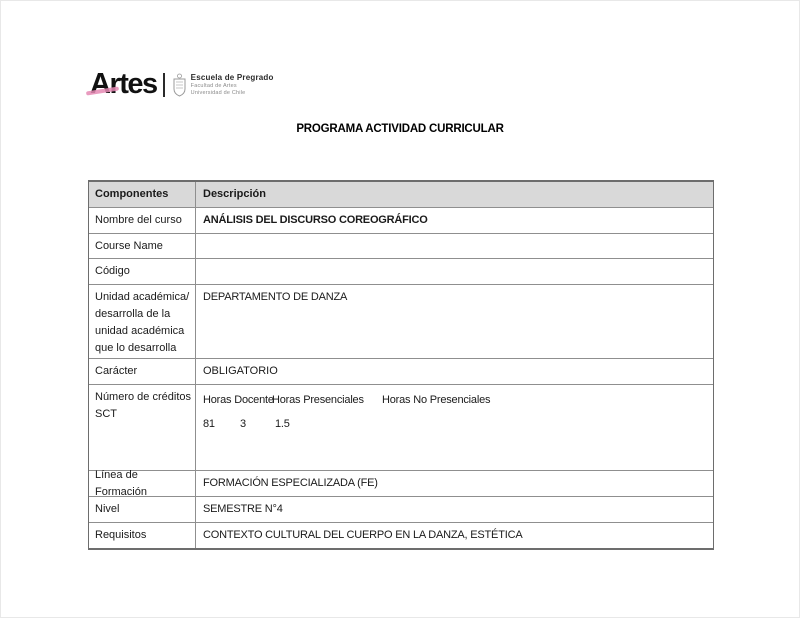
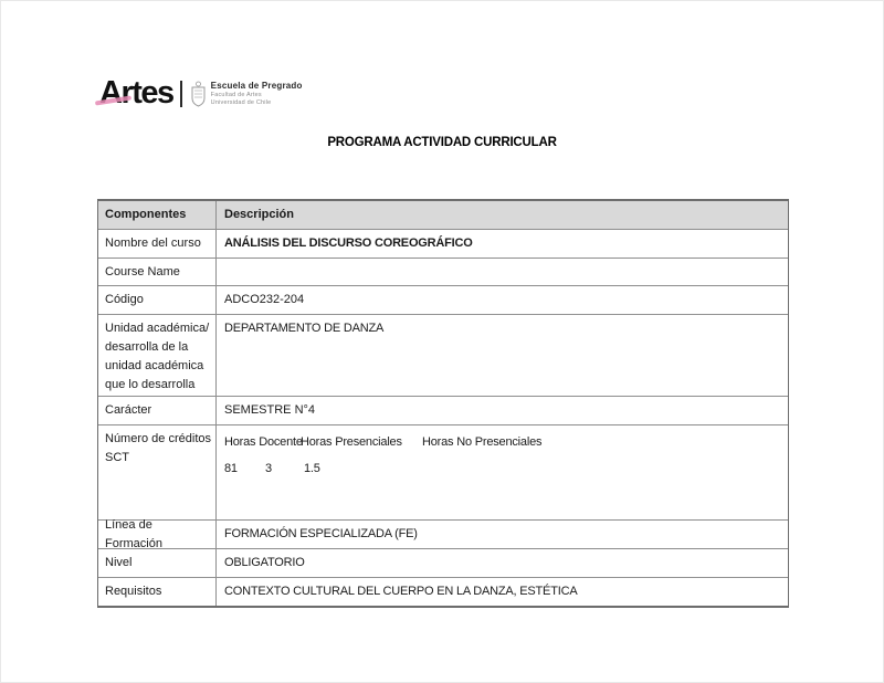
  Artes
  Escuela de Pregrado
  PROGRAMA ACTIVIDAD CURRICULAR
  Componentes
  Descripción
  Nombre del curso
  ANÁLISIS DEL DISCURSO COREOGRÁFICO
  Course Name
  Código
+ ADCO232-204
  Unidad académica/ desarrolla de la unidad académica que lo desarrolla
  DEPARTAMENTO DE DANZA
  Carácter
- OBLIGATORIO
+ SEMESTRE N°4
  Número de créditos SCT
  Horas Docente
  Horas Presenciales
  Horas No Presenciales
  81
  3
  1.5
  Línea de Formación
  FORMACIÓN ESPECIALIZADA (FE)
  Nivel
- SEMESTRE N°4
+ OBLIGATORIO
  Requisitos
  CONTEXTO CULTURAL DEL CUERPO EN LA DANZA, ESTÉTICA
